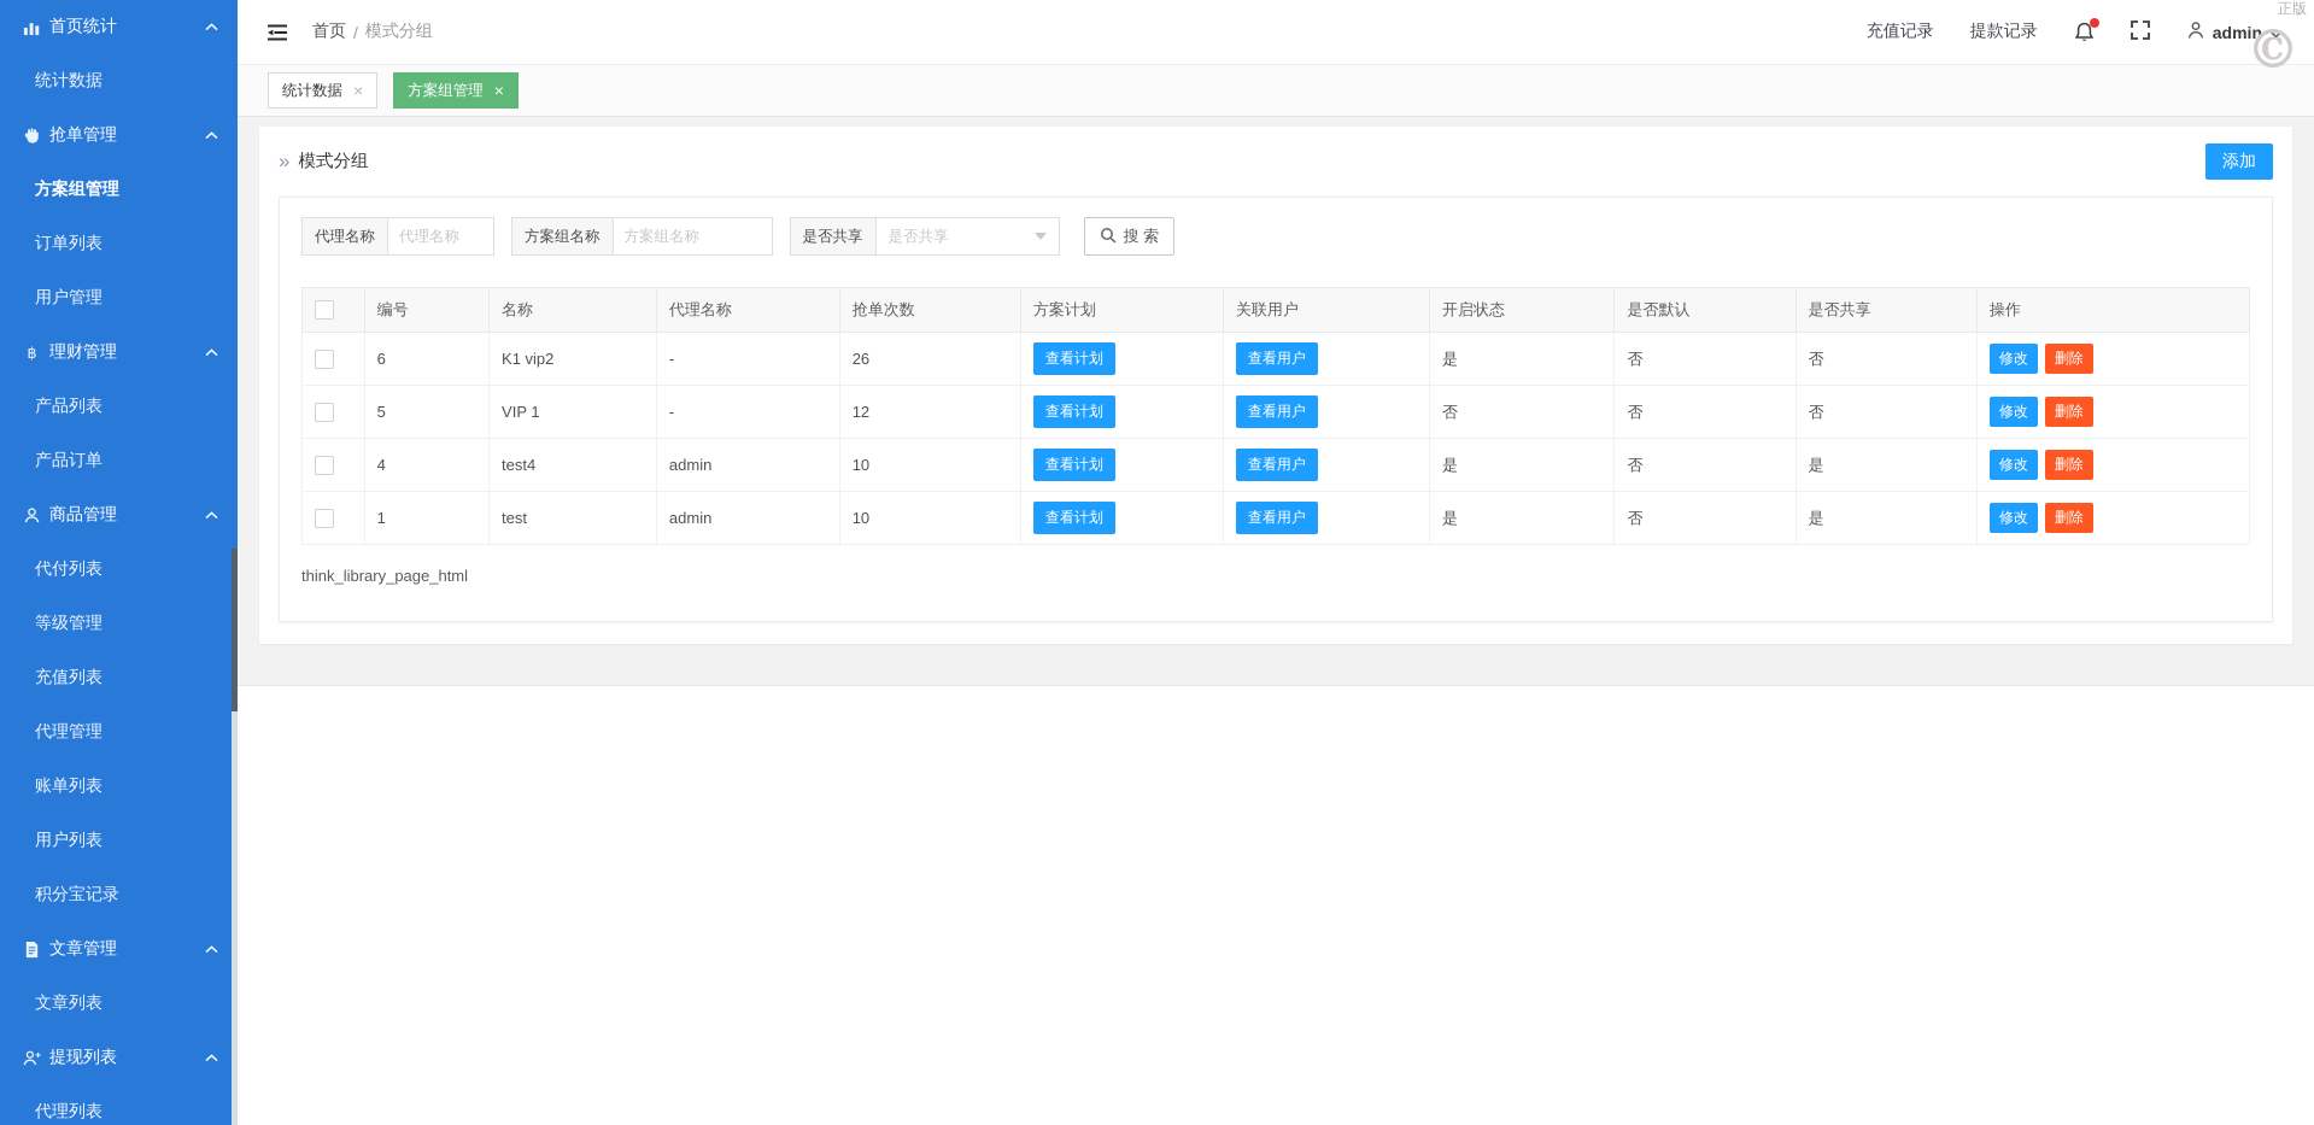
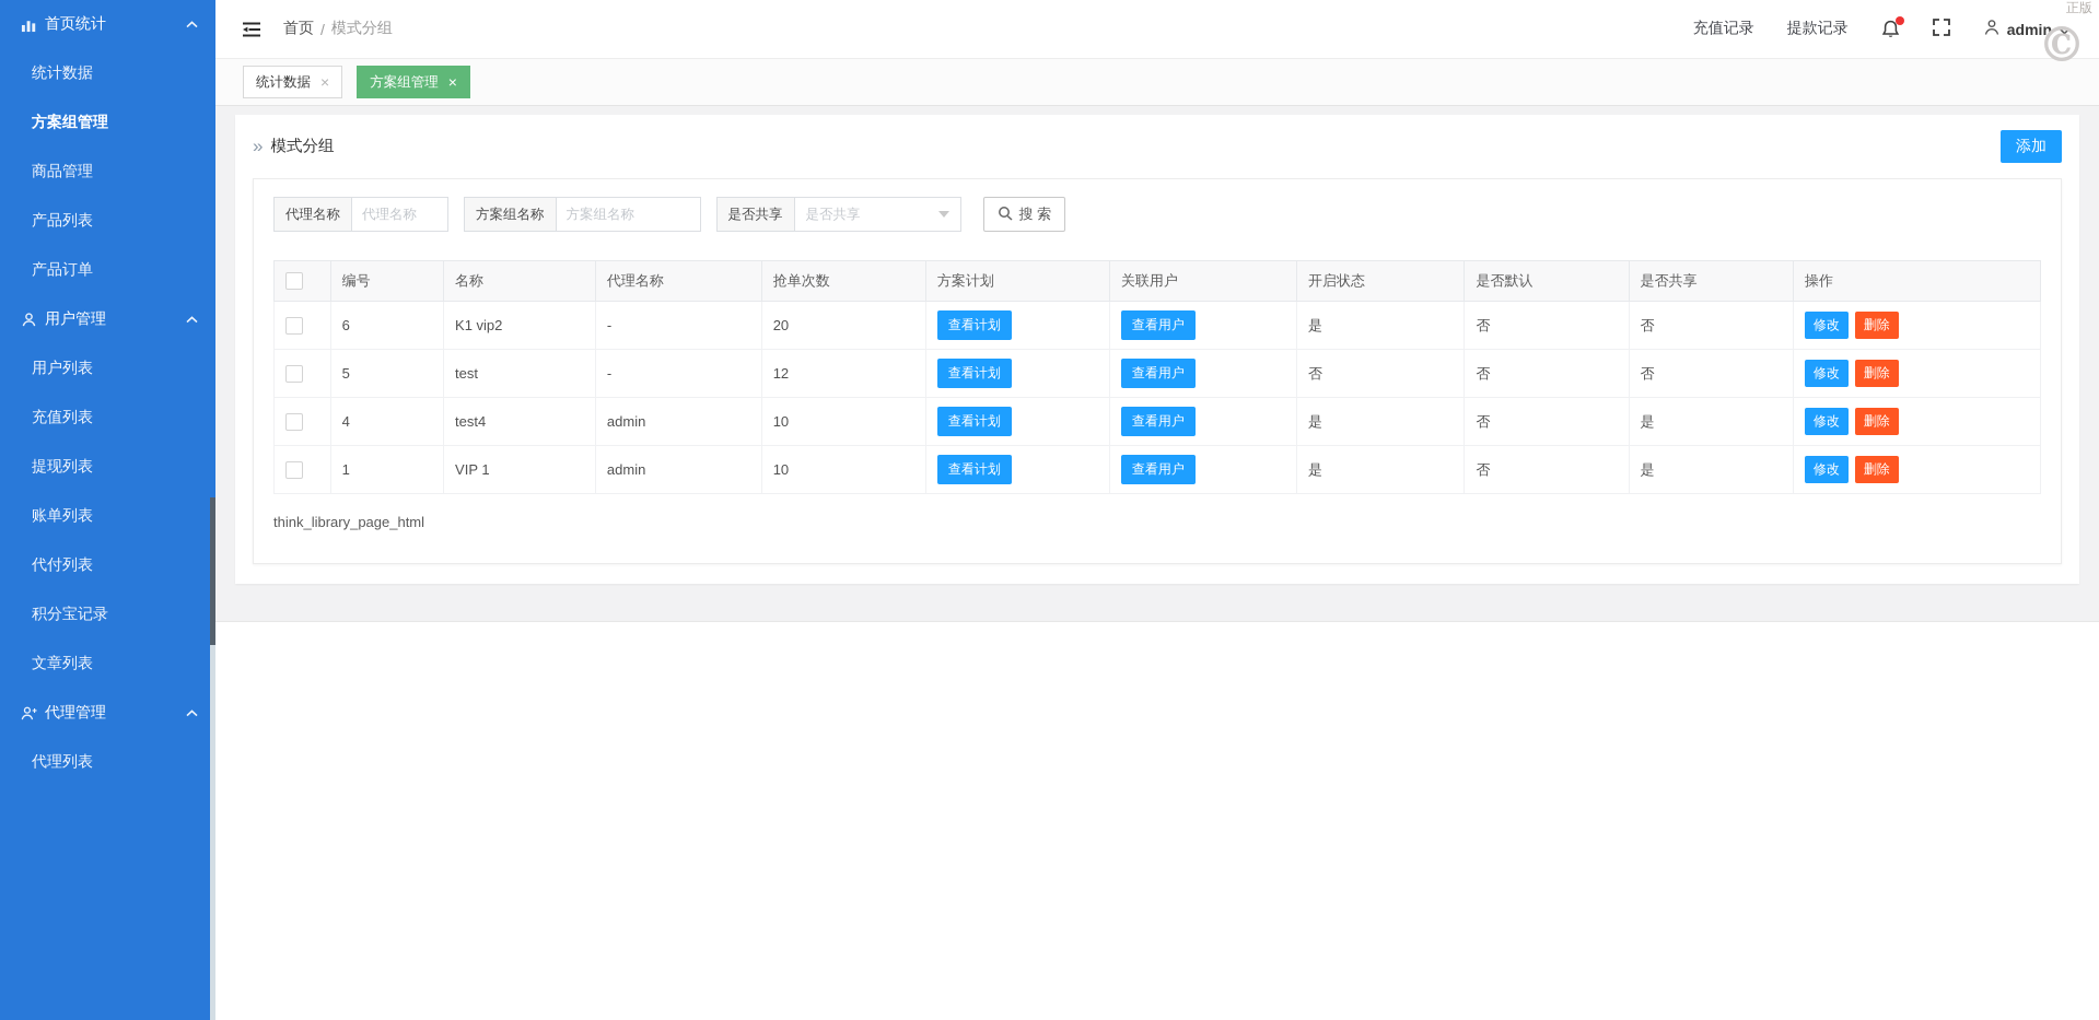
  首页统计
  统计数据
- 抢单管理
  方案组管理
- 订单列表
- 用户管理
+ 商品管理
- ฿
- 理财管理
  产品列表
  产品订单
- 商品管理
+ 用户管理
- 代付列表
+ 用户列表
- 等级管理
  充值列表
- 代理管理
+ 提现列表
  账单列表
- 用户列表
+ 代付列表
  积分宝记录
- 文章管理
  文章列表
- 提现列表
+ 代理管理
  代理列表
  正版
  ©
  首页
  /
  模式分组
  充值记录
  提款记录
  admin
  统计数据
  ×
  方案组管理
  ×
  »
  模式分组
  添加
  代理名称
  代理名称
  方案组名称
  方案组名称
  是否共享
  是否共享
  搜 索
  	编号	名称	代理名称	抢单次数	方案计划	关联用户	开启状态	是否默认	是否共享	操作
- 	6	K1 vip2	-	26	查看计划	查看用户	是	否	否	修改 删除
+ 	6	K1 vip2	-	20	查看计划	查看用户	是	否	否	修改 删除
- 	5	VIP 1	-	12	查看计划	查看用户	否	否	否	修改 删除
+ 	5	test	-	12	查看计划	查看用户	否	否	否	修改 删除
  	4	test4	admin	10	查看计划	查看用户	是	否	是	修改 删除
- 	1	test	admin	10	查看计划	查看用户	是	否	是	修改 删除
+ 	1	VIP 1	admin	10	查看计划	查看用户	是	否	是	修改 删除
  think_library_page_html
